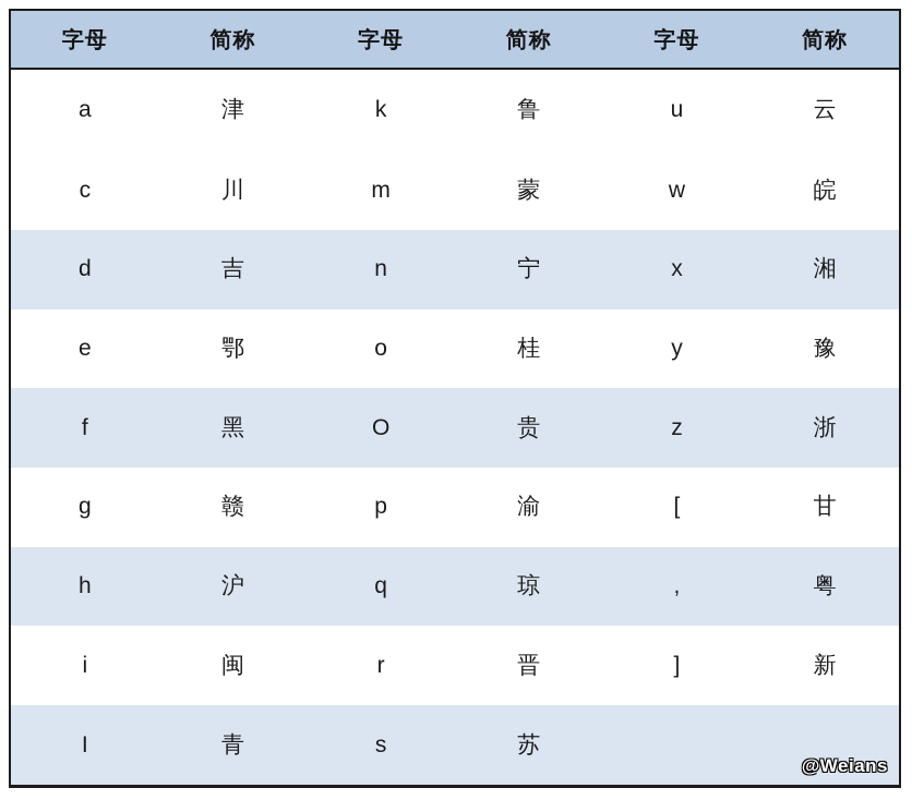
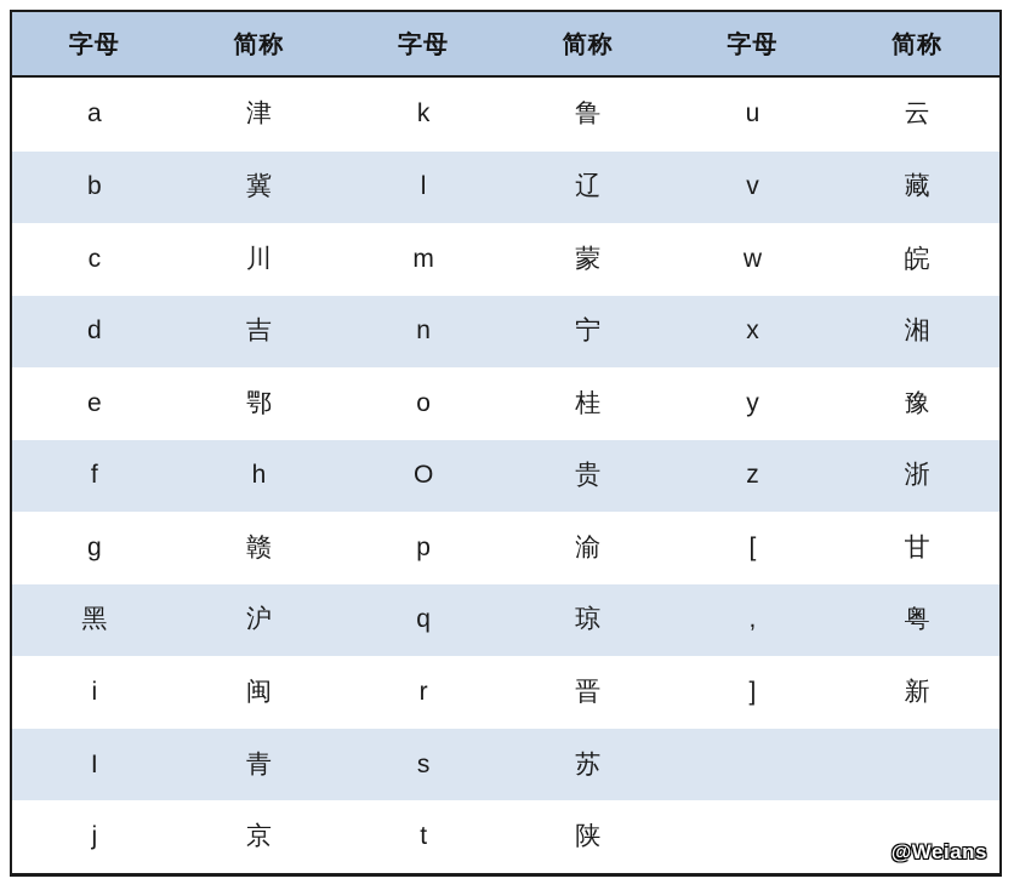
  字母	简称	字母	简称	字母	简称
  a	津	k	鲁	u	云
+ b	冀	l	辽	v	藏
  c	川	m	蒙	w	皖
  d	吉	n	宁	x	湘
  e	鄂	o	桂	y	豫
- f	黑	O	贵	z	浙
+ f	h	O	贵	z	浙
  g	赣	p	渝	[	甘
- h	沪	q	琼	,	粤
+ 黑	沪	q	琼	,	粤
  i	闽	r	晋	]	新
  I	青	s	苏
+ j	京	t	陕
  @Weians
